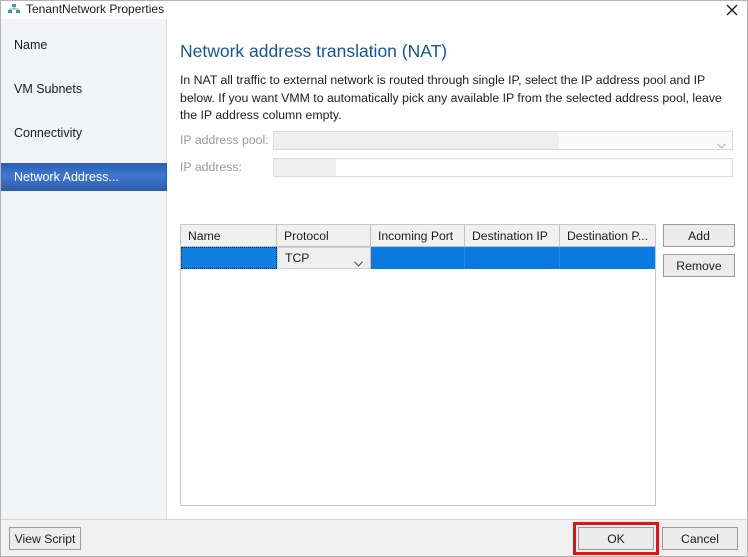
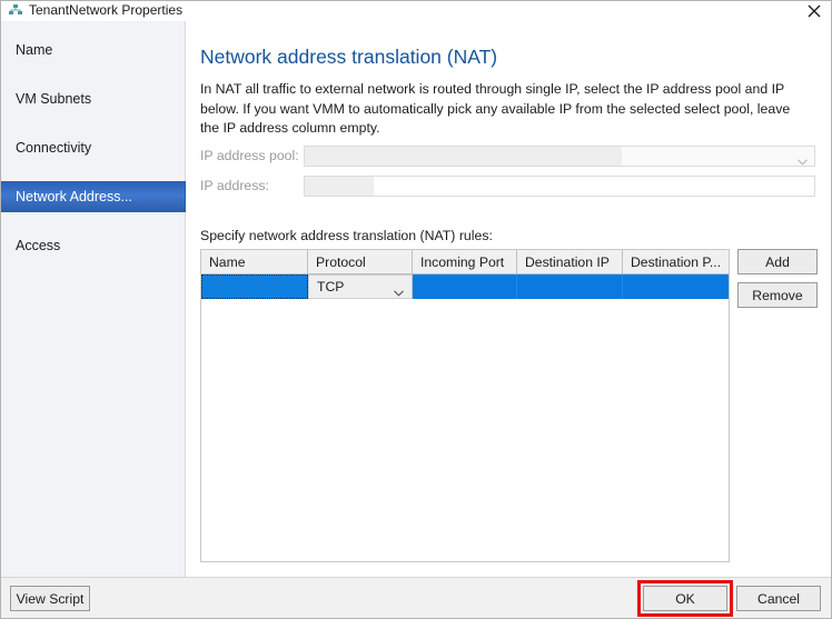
  TenantNetwork Properties
  Name
  VM Subnets
  Connectivity
  Network Address...
+ Access
  Network address translation (NAT)
- In NAT all traffic to external network is routed through single IP, select the IP address pool and IP below. If you want VMM to automatically pick any available IP from the selected address pool, leave the IP address column empty.
+ In NAT all traffic to external network is routed through single IP, select the IP address pool and IP below. If you want VMM to automatically pick any available IP from the selected select pool, leave the IP address column empty.
  IP address pool:
  IP address:
+ Specify network address translation (NAT) rules:
  Name
  Protocol
  Incoming Port
  Destination IP
  Destination P...
  TCP
  Add
  Remove
  View Script
  OK
  Cancel
